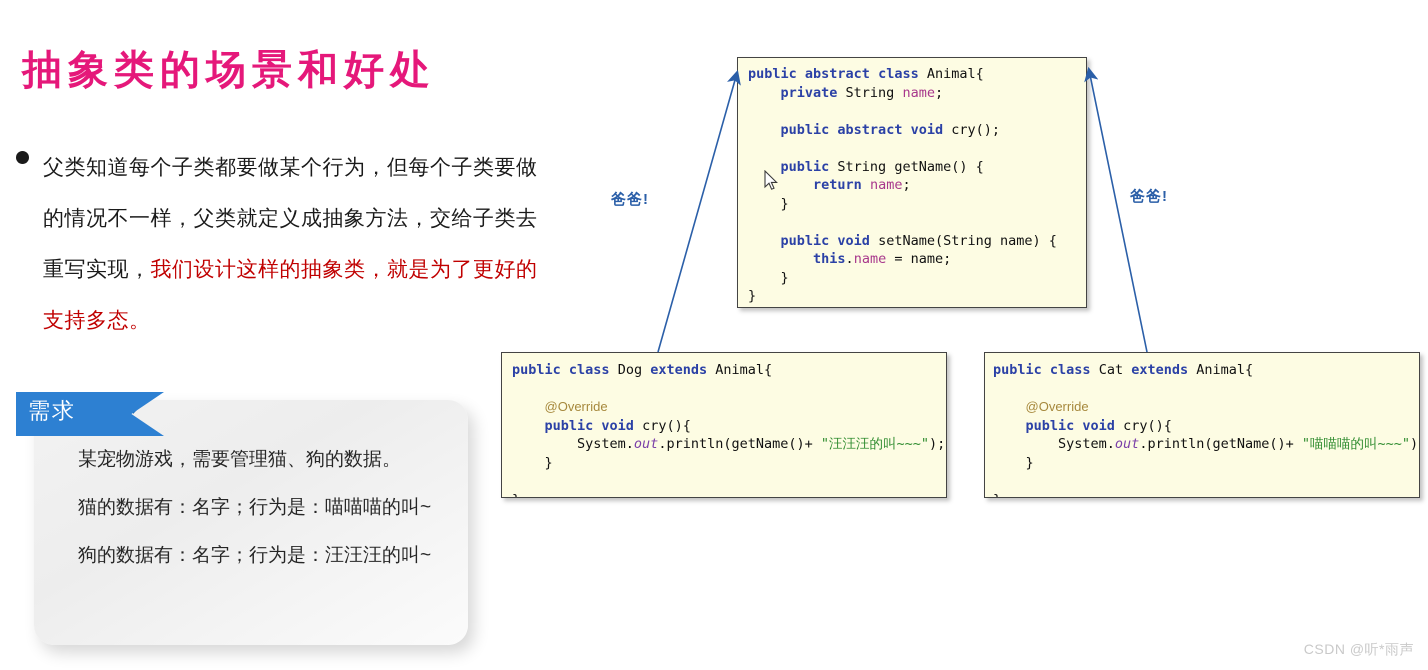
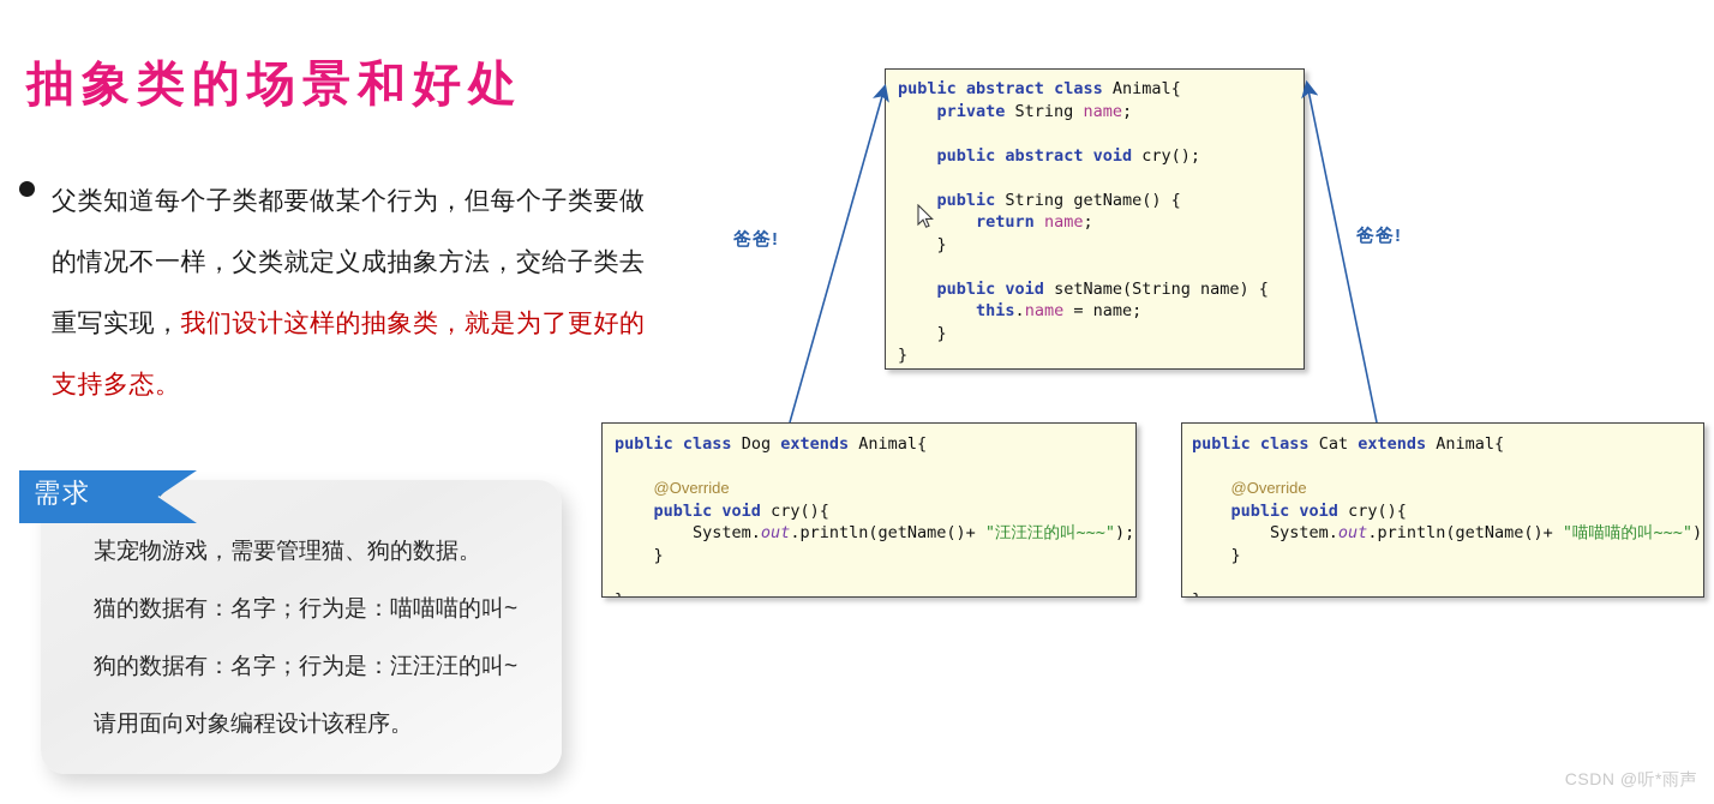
  抽象类的场景和好处
  父类知道每个子类都要做某个行为，但每个子类要做的情况不一样，父类就定义成抽象方法，交给子类去重写实现，我们设计这样的抽象类，就是为了更好的支持多态。
  某宠物游戏，需要管理猫、狗的数据。
  猫的数据有：名字；行为是：喵喵喵的叫~
  狗的数据有：名字；行为是：汪汪汪的叫~
+ 请用面向对象编程设计该程序。
  需求
  public abstract class Animal{
  private String name;
  public abstract void cry();
  public String getName() {
  return name;
  }
  public void setName(String name) {
  this.name = name;
  }
  }
  public class Dog extends Animal{
  @Override
  public void cry(){
  System.out.println(getName()+ "汪汪汪的叫~~~");
  }
  public class Cat extends Animal{
  @Override
  public void cry(){
  System.out.println(getName()+ "喵喵喵的叫~~~")
  }
  爸爸!
  爸爸!
  CSDN @听*雨声
